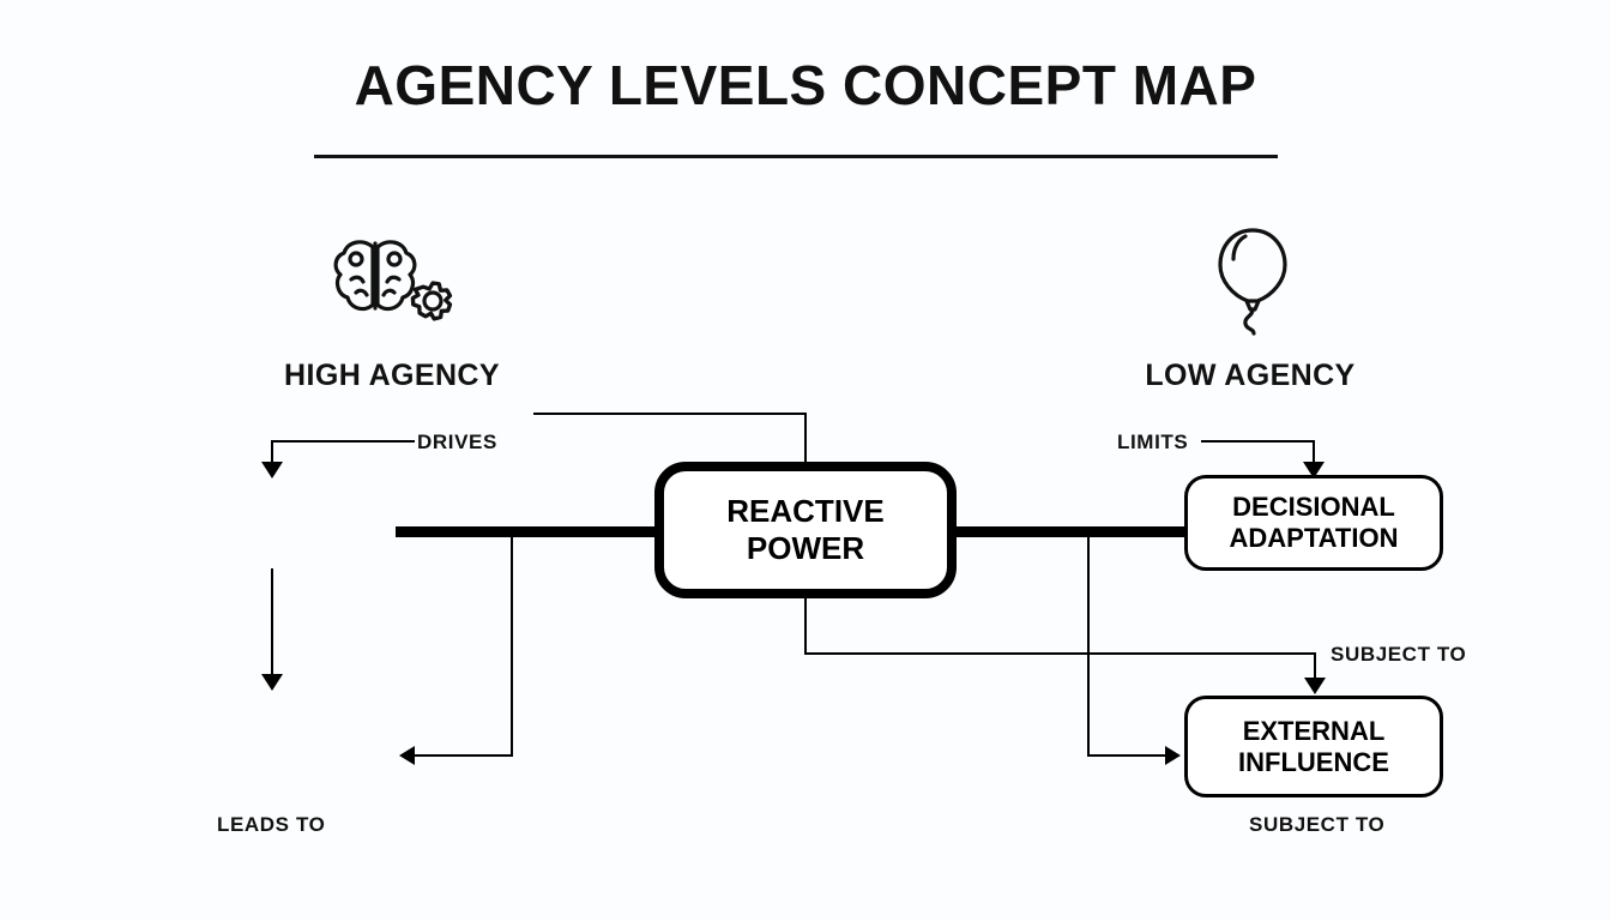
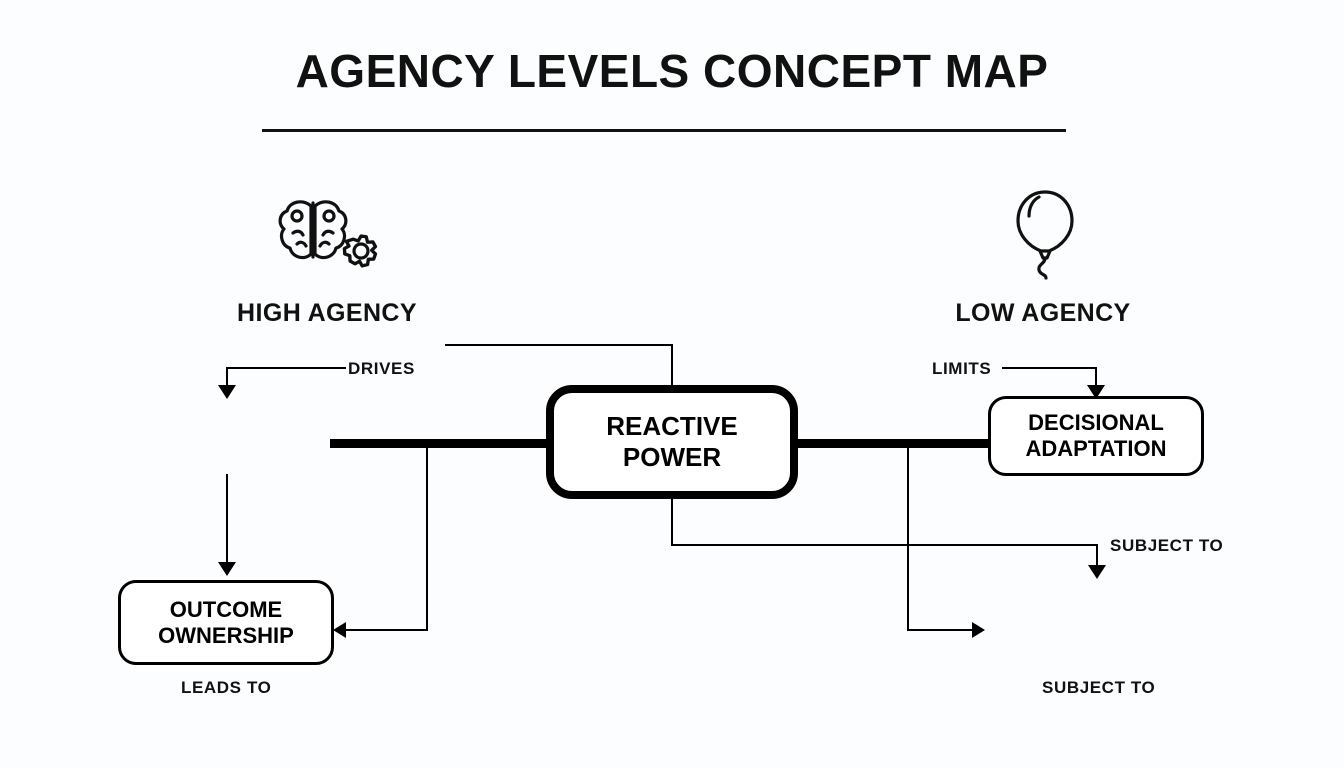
  AGENCY LEVELS CONCEPT MAP
  HIGH AGENCY
  LOW AGENCY
  DRIVES
  LIMITS
  LEADS TO
  SUBJECT TO
  SUBJECT TO
+ OUTCOME
+ OWNERSHIP
  REACTIVE
  POWER
  DECISIONAL
  ADAPTATION
- EXTERNAL
- INFLUENCE
